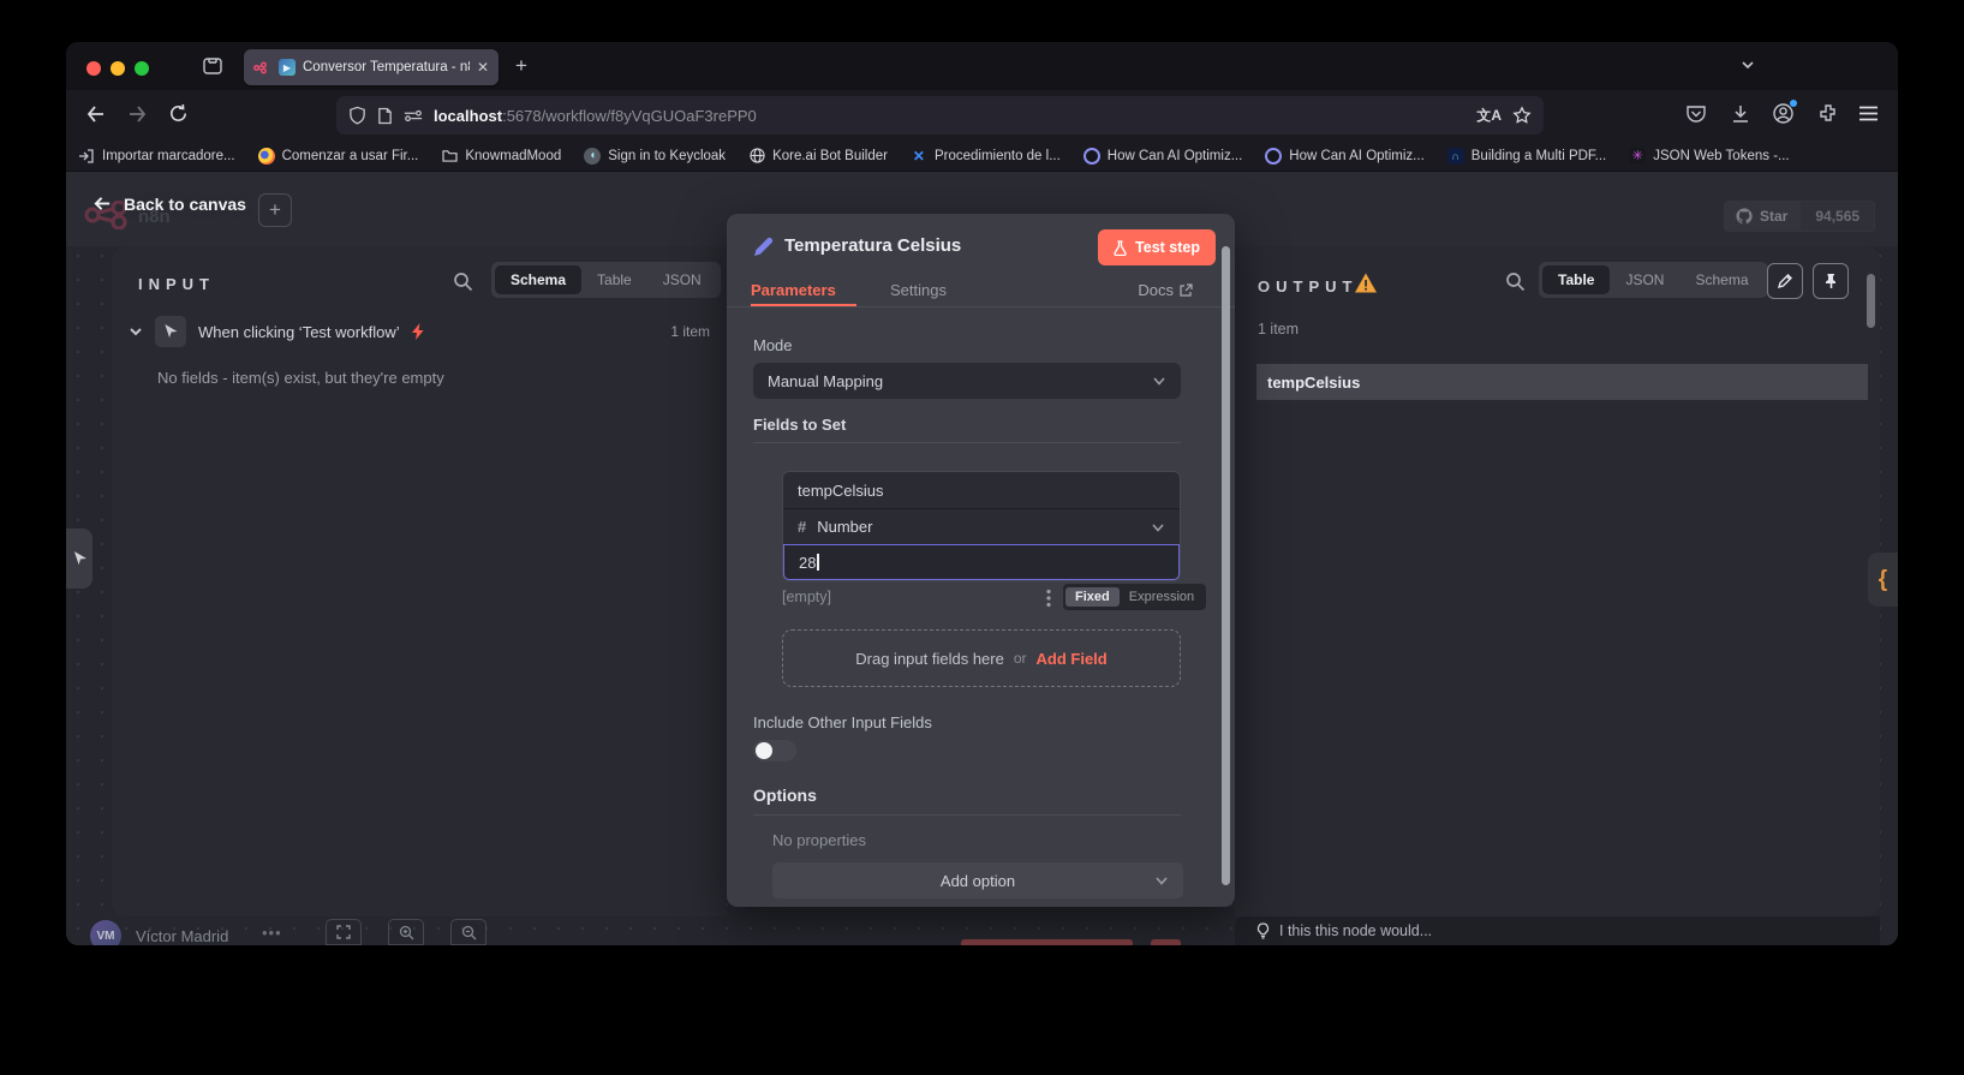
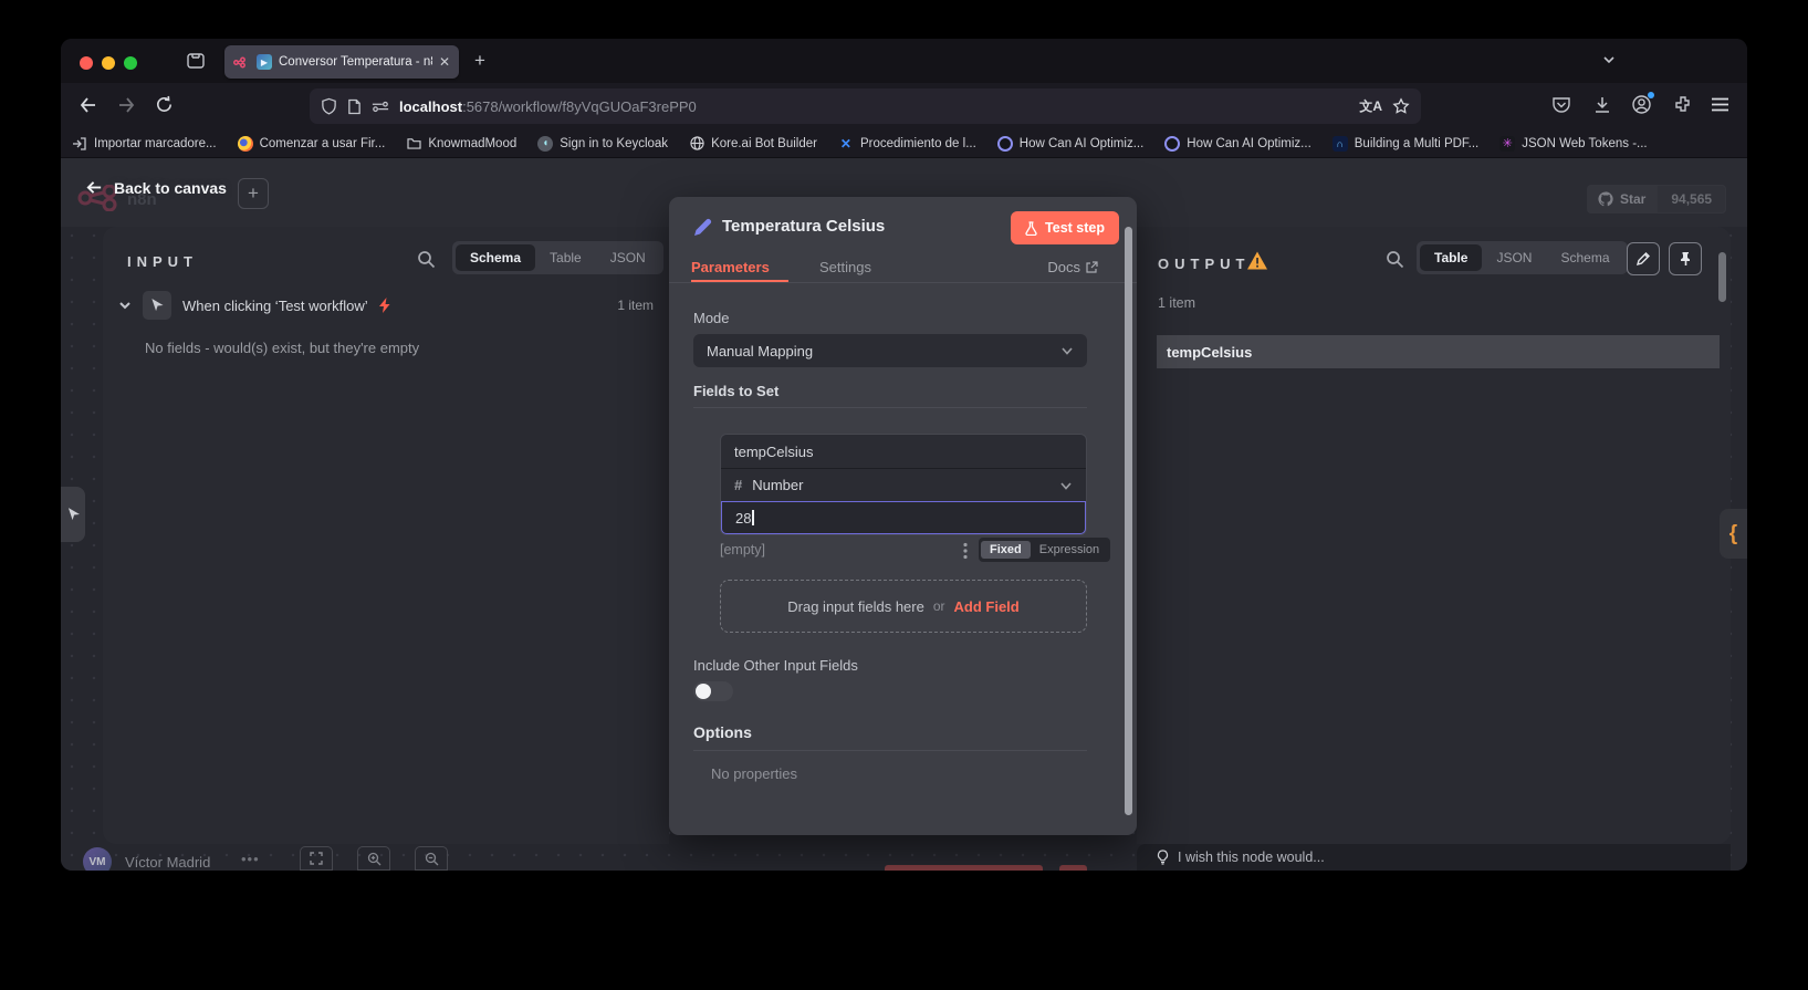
  ▶
  Conversor Temperatura - n
  ✕
  +
  localhost:5678/workflow/f8yVqGUOaF3rePP0
  文A
  Importar marcadore...
  Comenzar a usar Fir...
  KnowmadMood
  ◖
  Sign in to Keycloak
  Kore.ai Bot Builder
  ✕
  Procedimiento de l...
  How Can AI Optimiz...
  How Can AI Optimiz...
  ∩
  Building a Multi PDF...
  ✳
  JSON Web Tokens -...
  n8n
  Back to canvas
  +
  Star
  94,565
  INPUT
  Schema
  Table
  JSON
  When clicking ‘Test workflow’
  1 item
- No fields - item(s) exist, but they're empty
+ No fields - would(s) exist, but they're empty
  OUTPUT
  Table
  JSON
  Schema
  1 item
  tempCelsius
  VM
  Víctor Madrid
  •••
- I this this node would...
+ I wish this node would...
  {
  Temperatura Celsius
  Test step
  Parameters
  Settings
  Docs
  Mode
  Manual Mapping
  Fields to Set
  tempCelsius
  #
  Number
  28
  [empty]
  Fixed
  Expression
  Drag input fields here
  or
  Add Field
  Include Other Input Fields
  Options
  No properties
- Add option
